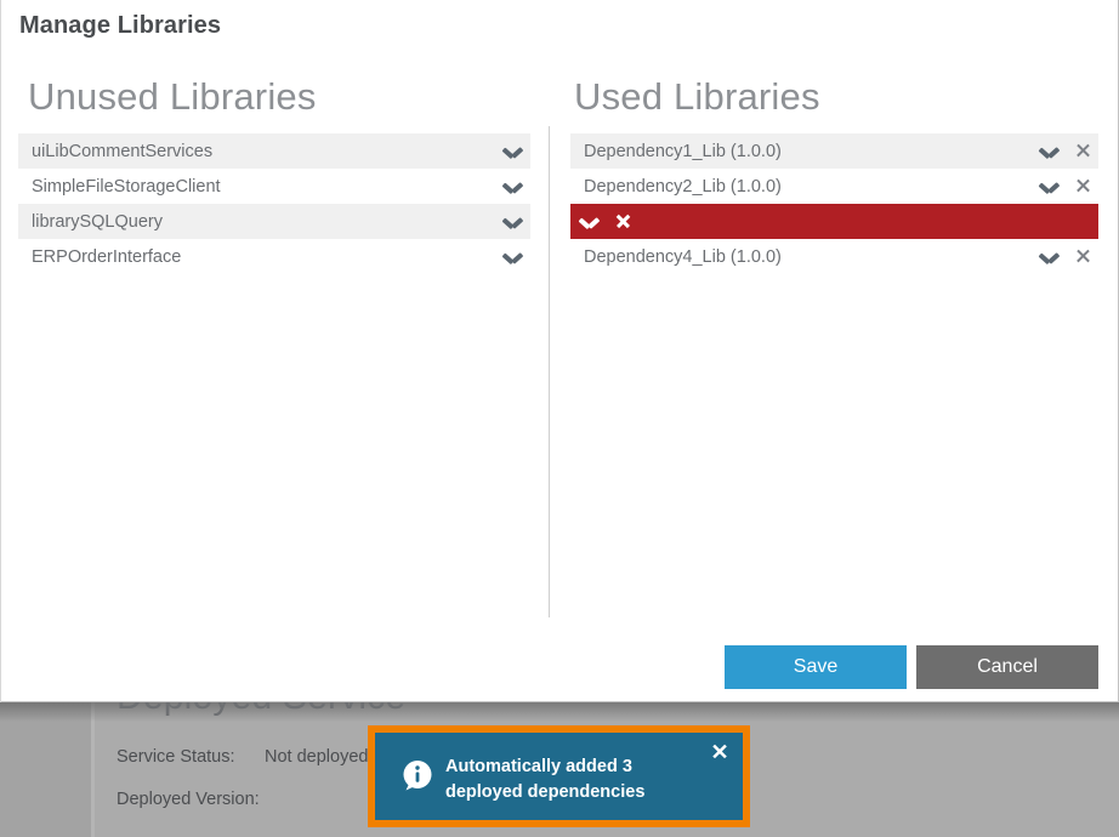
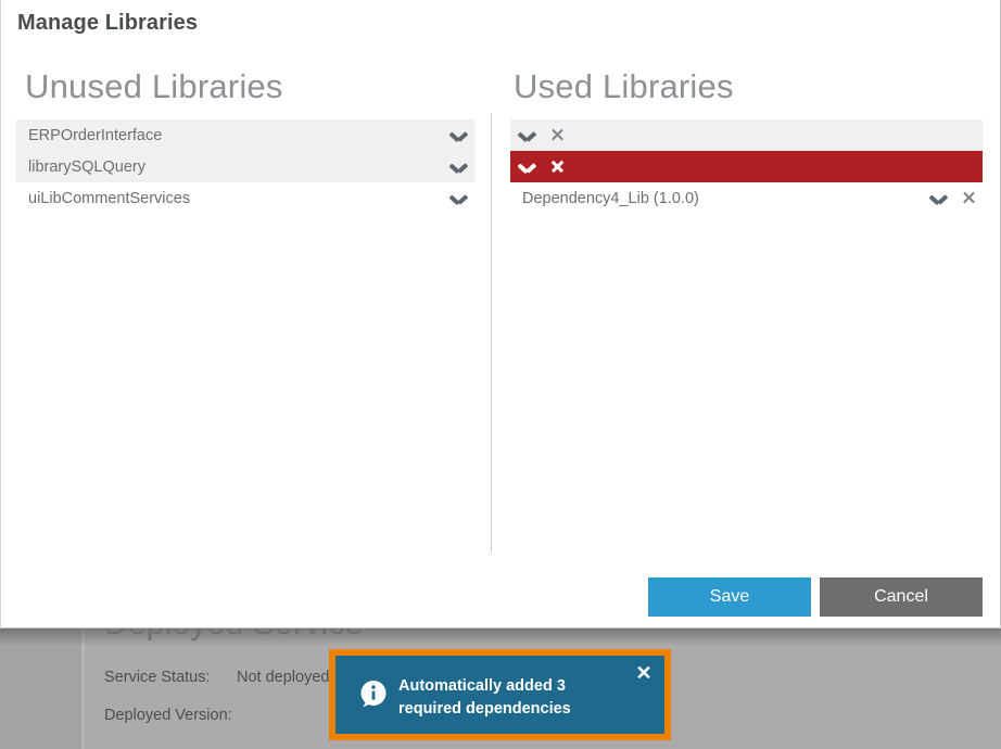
  Service Status:
  Not deployed
  Deployed Version:
  Manage Libraries
  Unused Libraries
- uiLibCommentServices
+ ERPOrderInterface
- SimpleFileStorageClient
  librarySQLQuery
- ERPOrderInterface
+ uiLibCommentServices
  Used Libraries
- Dependency1_Lib (1.0.0)
- Dependency2_Lib (1.0.0)
  Dependency4_Lib (1.0.0)
  Save
  Cancel
- Automatically added 3 deployed dependencies
+ Automatically added 3 required dependencies
  ✕
